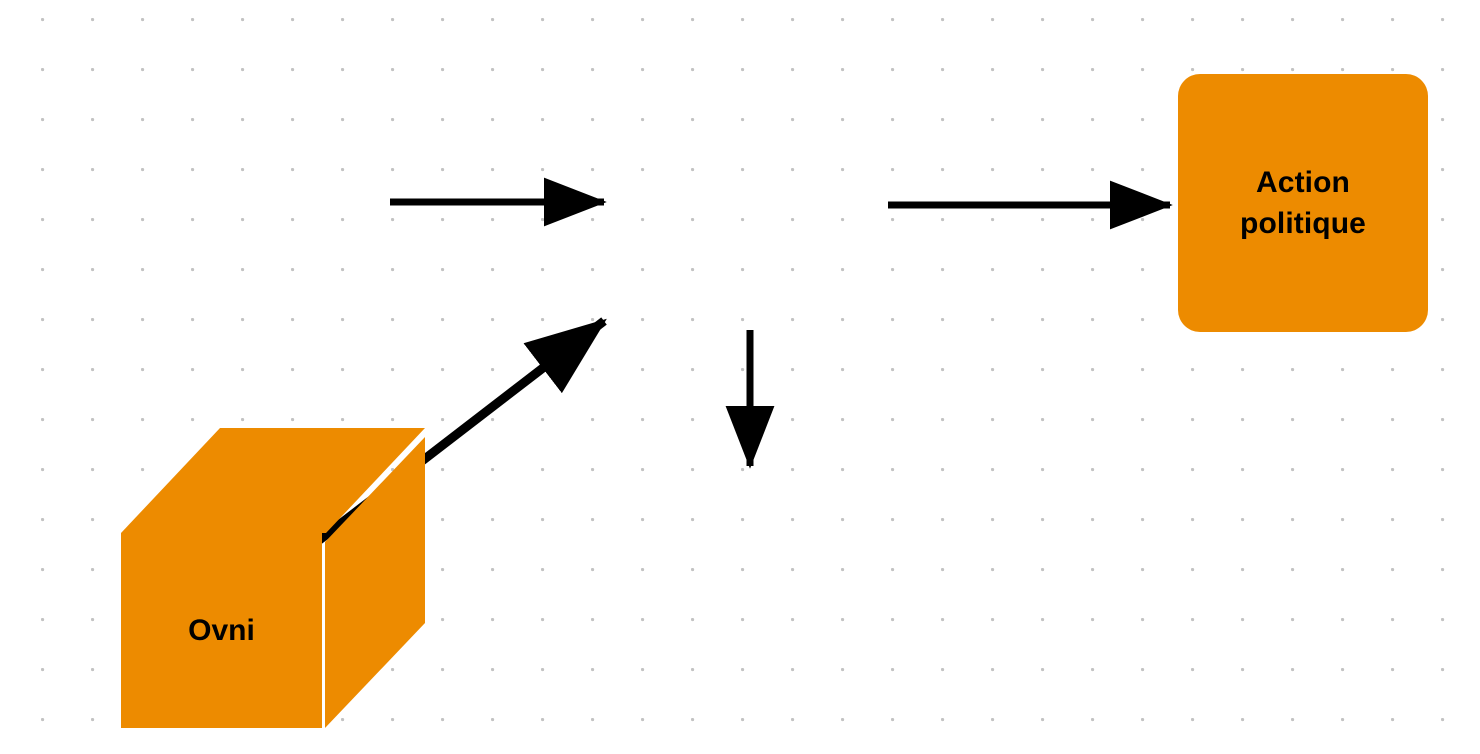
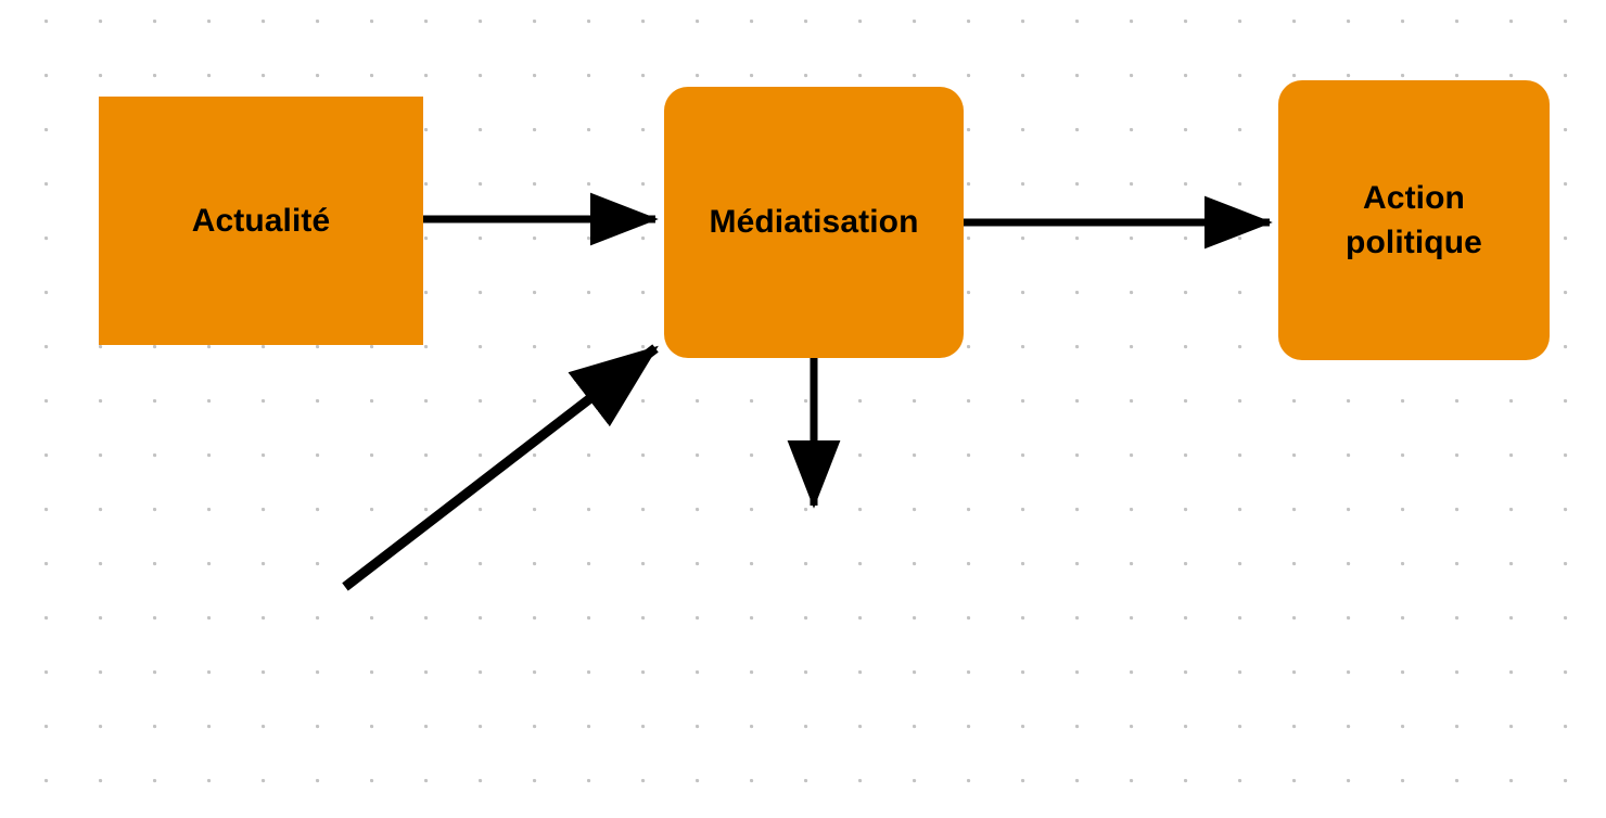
+ Actualité
+ Médiatisation
  Action
  politique
- Ovni
